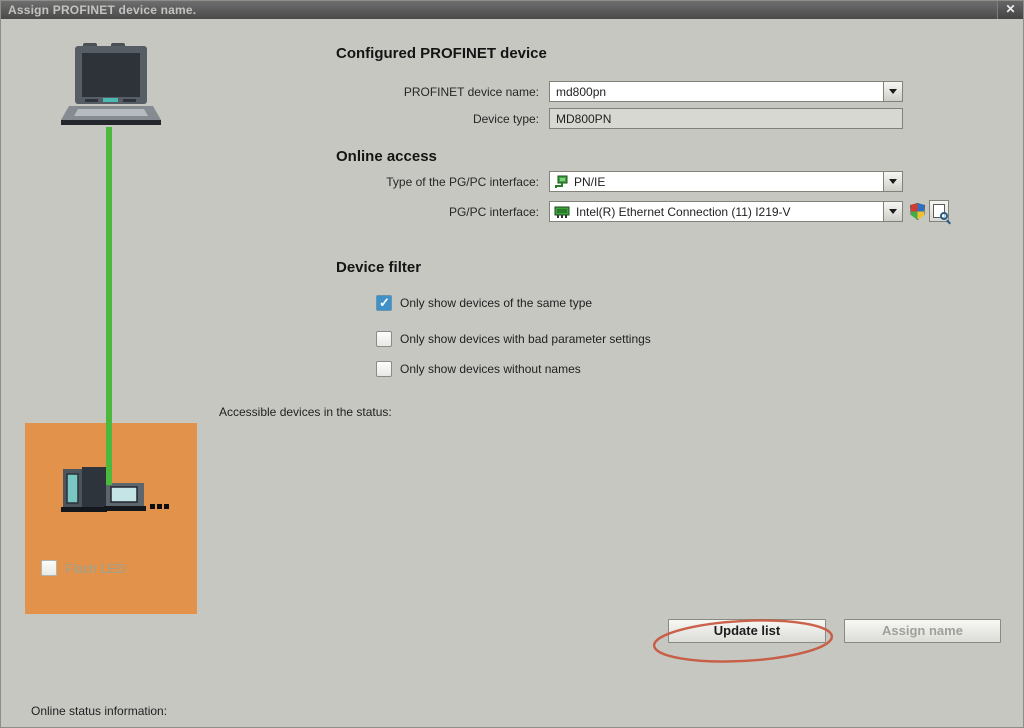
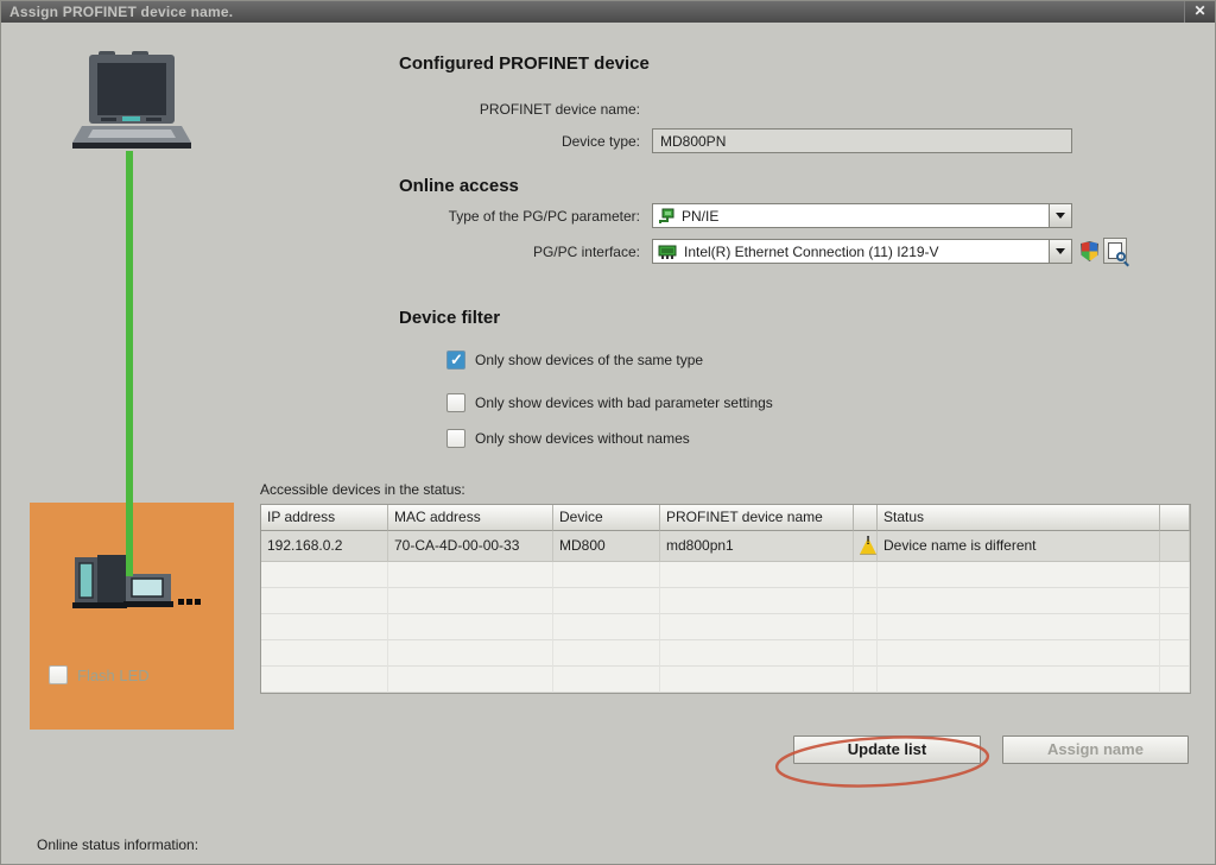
  Assign PROFINET device name.
  ✕
  Flash LED
  Configured PROFINET device
  PROFINET device name:
- md800pn
  Device type:
  MD800PN
  Online access
- Type of the PG/PC interface:
+ Type of the PG/PC parameter:
  PN/IE
  PG/PC interface:
  Intel(R) Ethernet Connection (11) I219-V
  Device filter
  ✓
  Only show devices of the same type
  Only show devices with bad parameter settings
  Only show devices without names
  Accessible devices in the status:
+ IP address
+ MAC address
+ Device
+ PROFINET device name
+ Status
+ 192.168.0.2
+ 70-CA-4D-00-00-33
+ MD800
+ md800pn1
+ !
+ Device name is different
  Update list
  Assign name
  Online status information:
